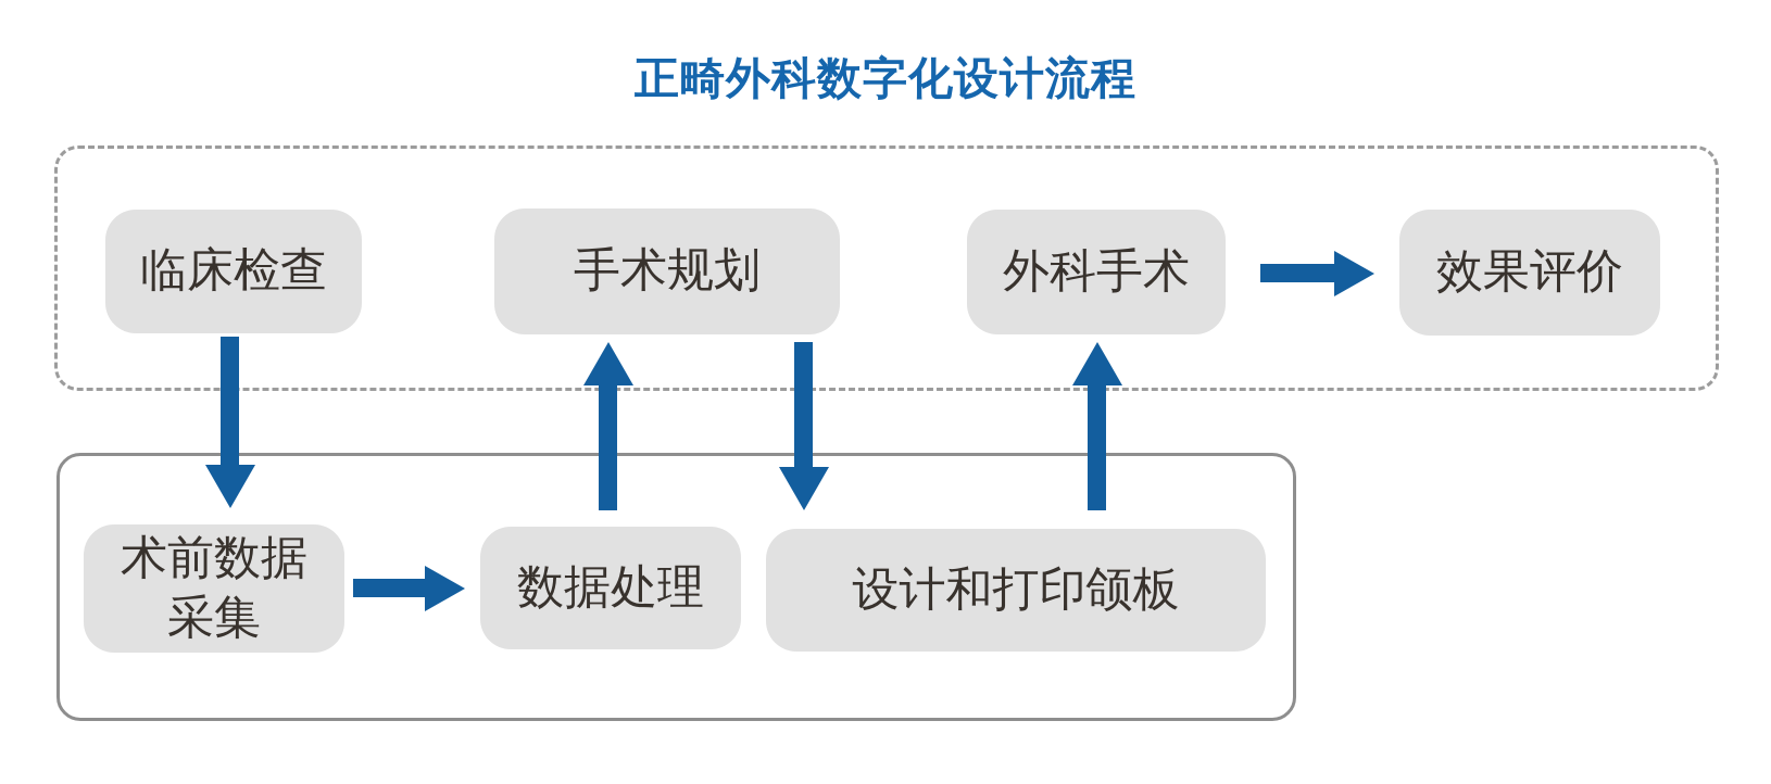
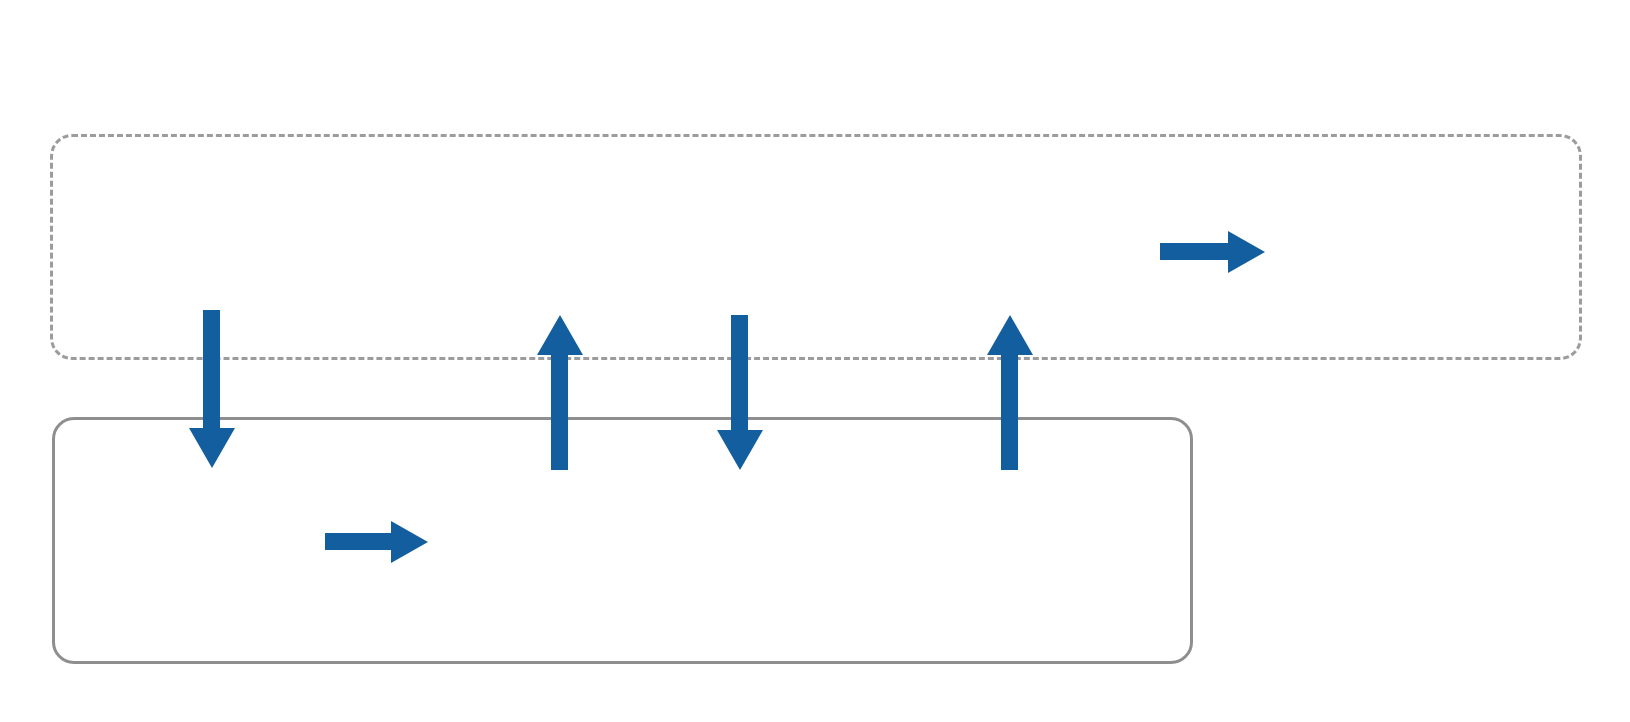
- 正畸外科数字化设计流程
- 临床检查
- 手术规划
- 外科手术
- 效果评价
- 术前数据
- 采集
- 数据处理
- 设计和打印颌板
